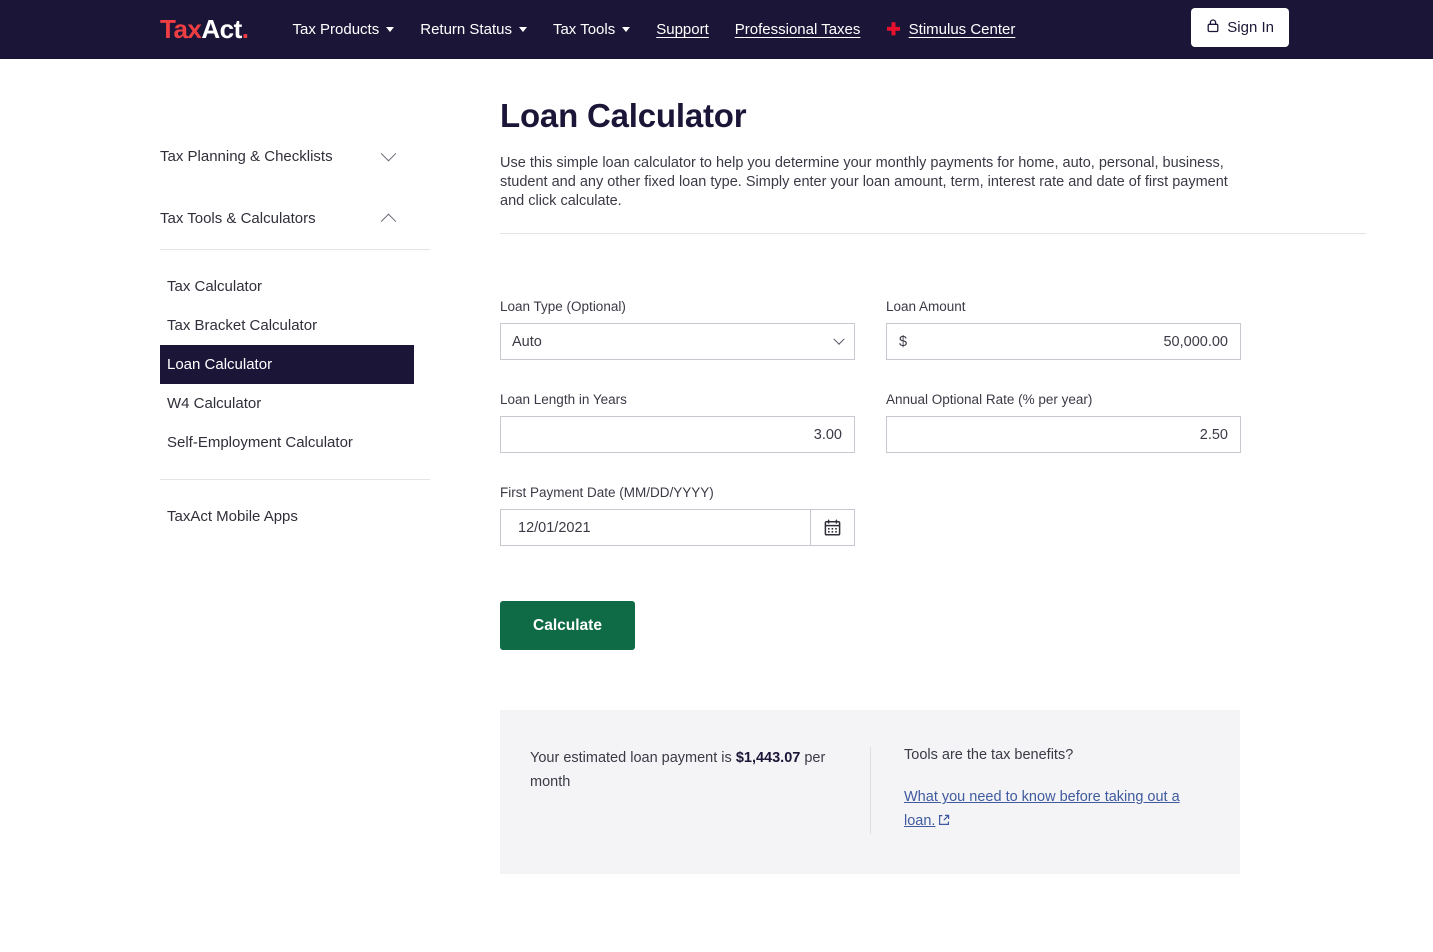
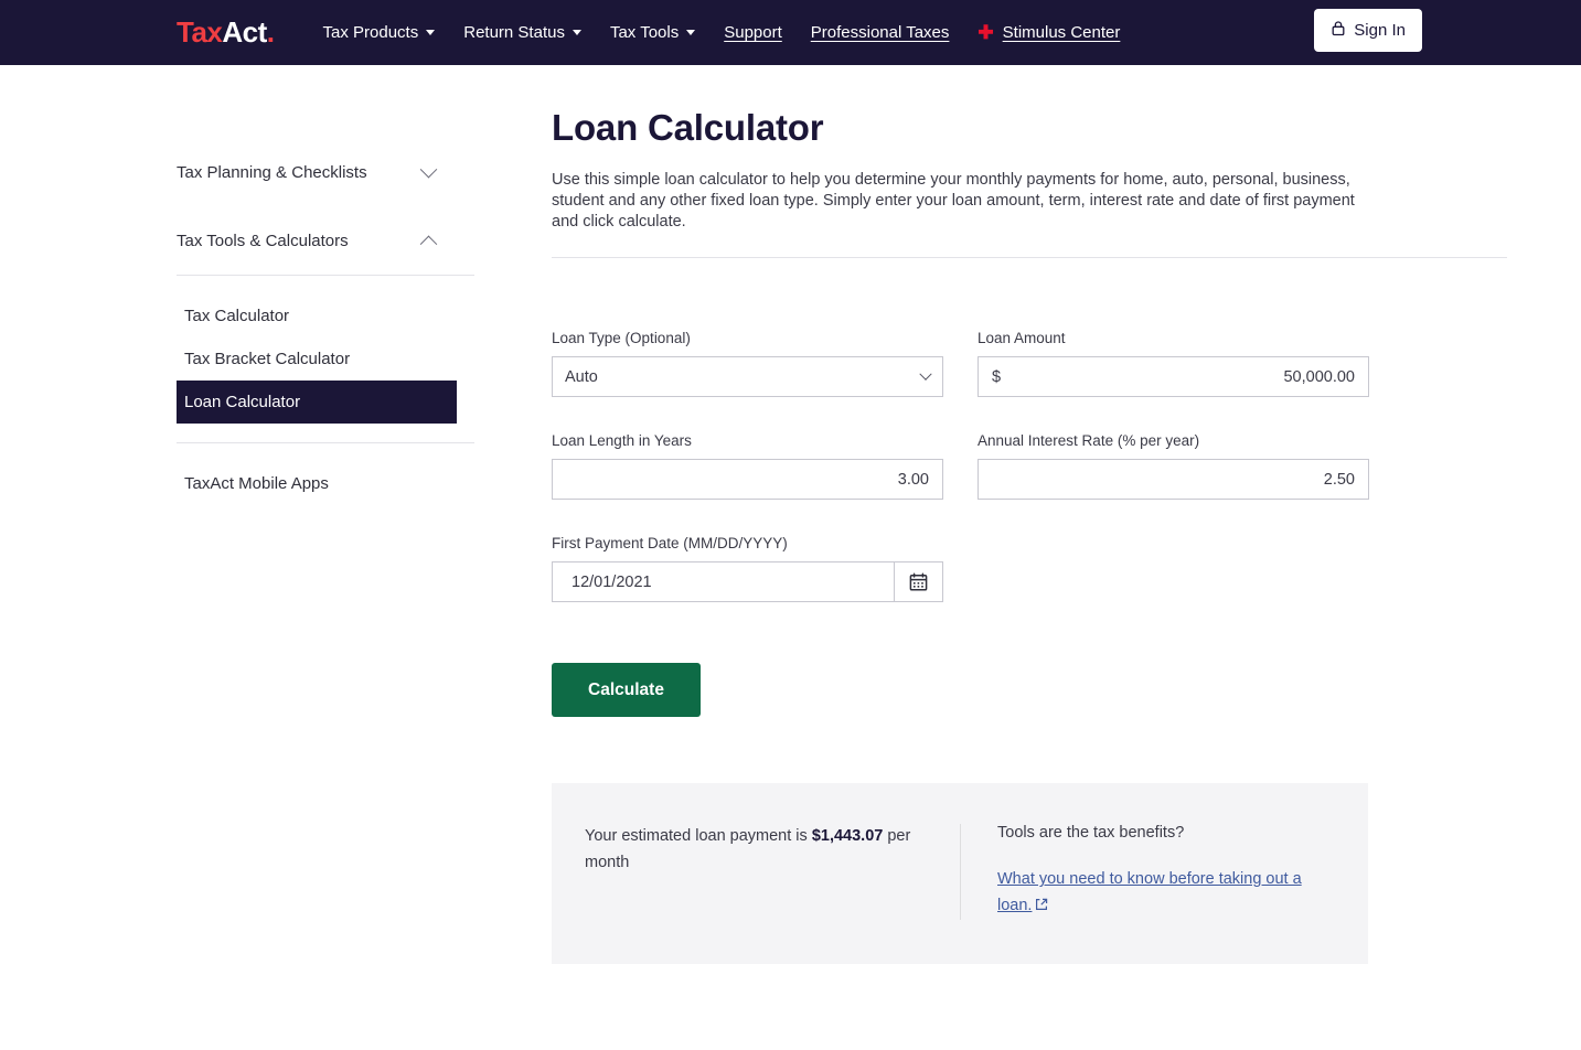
  Tax
  Act
  .
  Tax Products
  Return Status
  Tax Tools
  Support
  Professional Taxes
  ✚
  Stimulus Center
  Sign In
  Tax Planning & Checklists
  Tax Tools & Calculators
  Tax Calculator
  Tax Bracket Calculator
  Loan Calculator
- W4 Calculator
- Self-Employment Calculator
  TaxAct Mobile Apps
  Loan Calculator
  Use this simple loan calculator to help you determine your monthly payments for home, auto, personal, business, student and any other fixed loan type. Simply enter your loan amount, term, interest rate and date of first payment and click calculate.
  Loan Type (Optional)
  Auto
  Loan Amount
  $
  50,000.00
  Loan Length in Years
  3.00
- Annual Optional Rate (% per year)
+ Annual Interest Rate (% per year)
  2.50
  First Payment Date (MM/DD/YYYY)
  12/01/2021
  Calculate
  Your estimated loan payment is $1,443.07 per month
  Tools are the tax benefits?
  What you need to know before taking out a loan.
